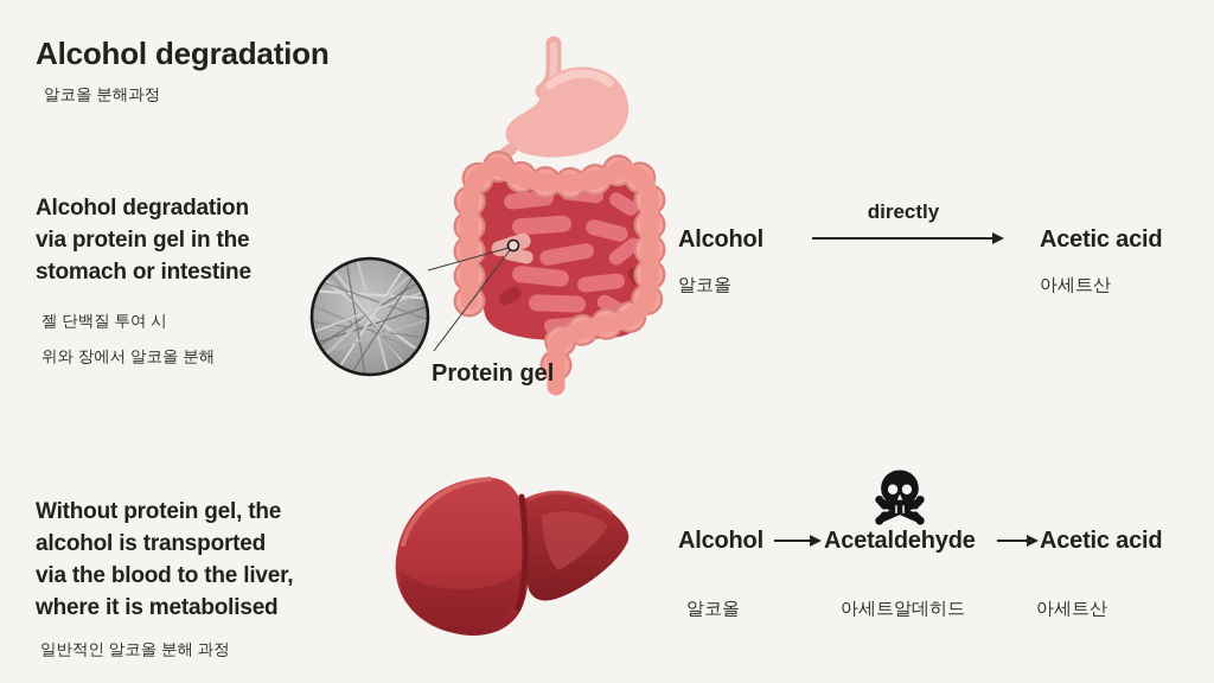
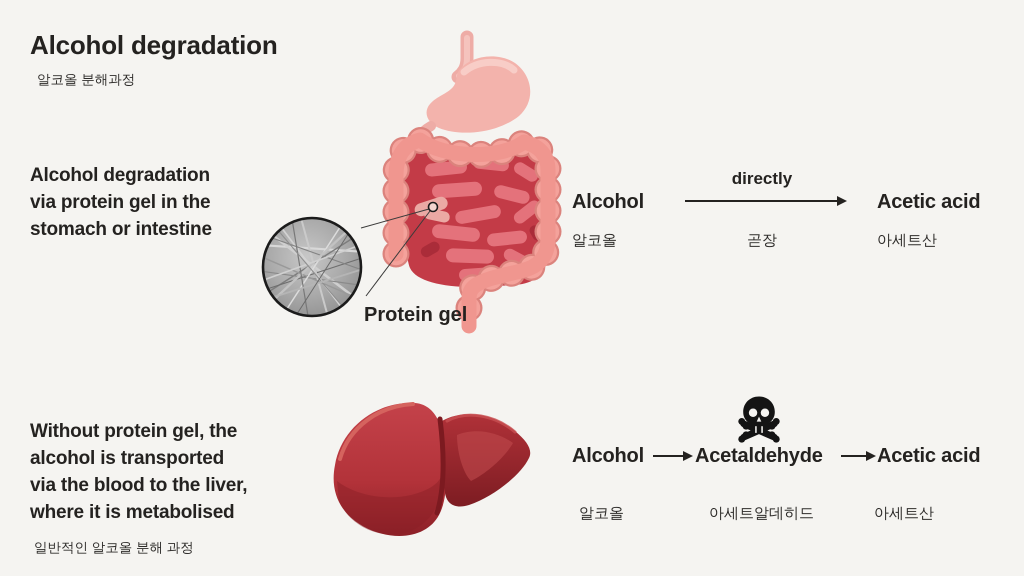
  Alcohol degradation
  알코올 분해과정
  Alcohol degradation
  via protein gel in the
  stomach or intestine
- 젤 단백질 투여 시
- 위와 장에서 알코올 분해
  Protein gel
  Alcohol
  directly
  Acetic acid
  알코올
+ 곧장
  아세트산
  Without protein gel, the
  alcohol is transported
  via the blood to the liver,
  where it is metabolised
  일반적인 알코올 분해 과정
  Alcohol
  Acetaldehyde
  Acetic acid
  알코올
  아세트알데히드
  아세트산
